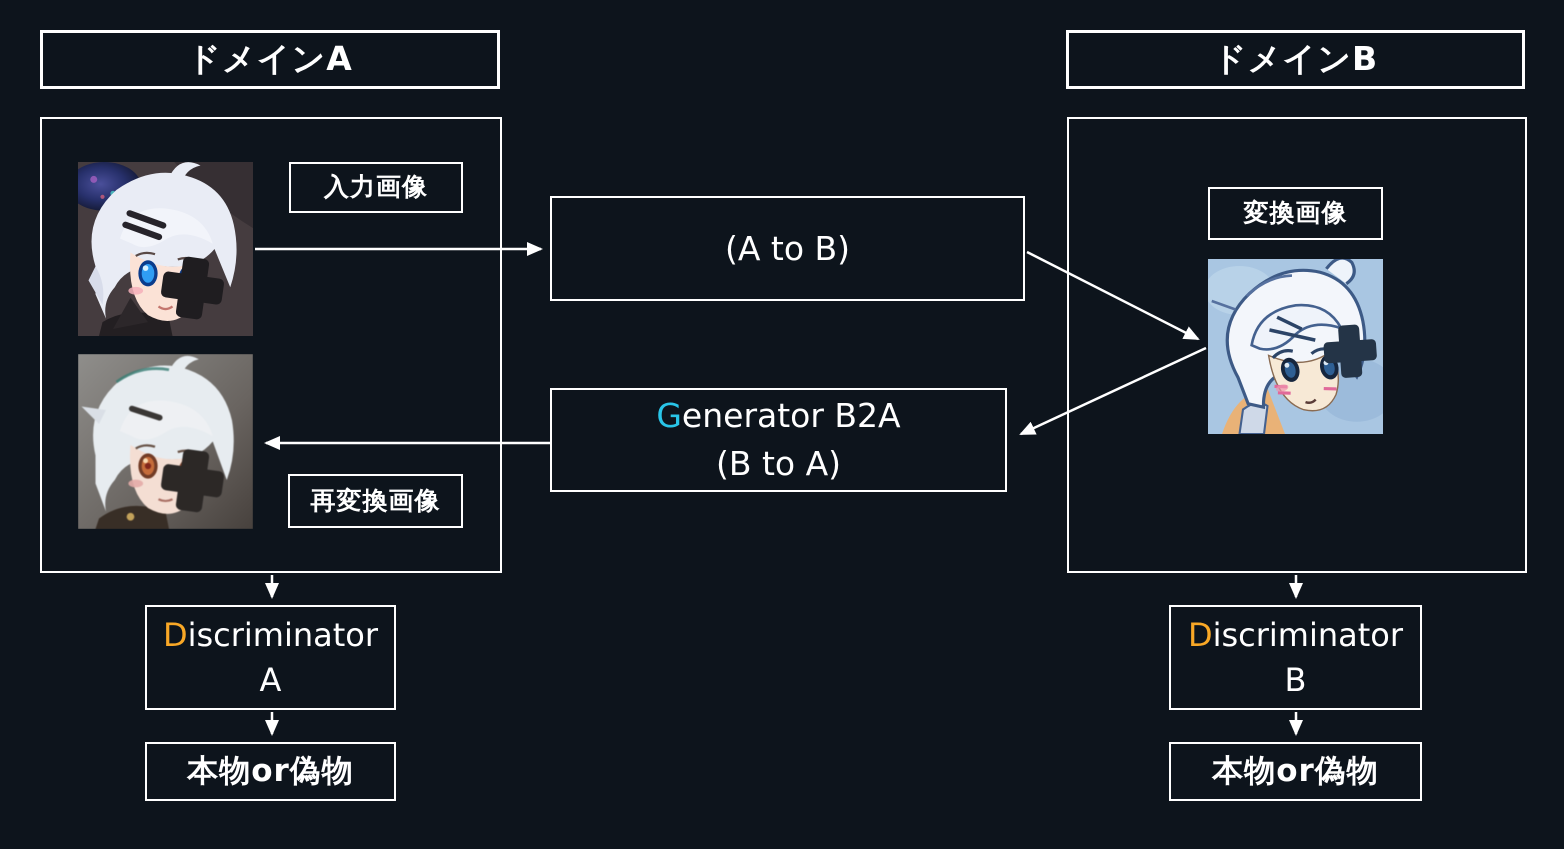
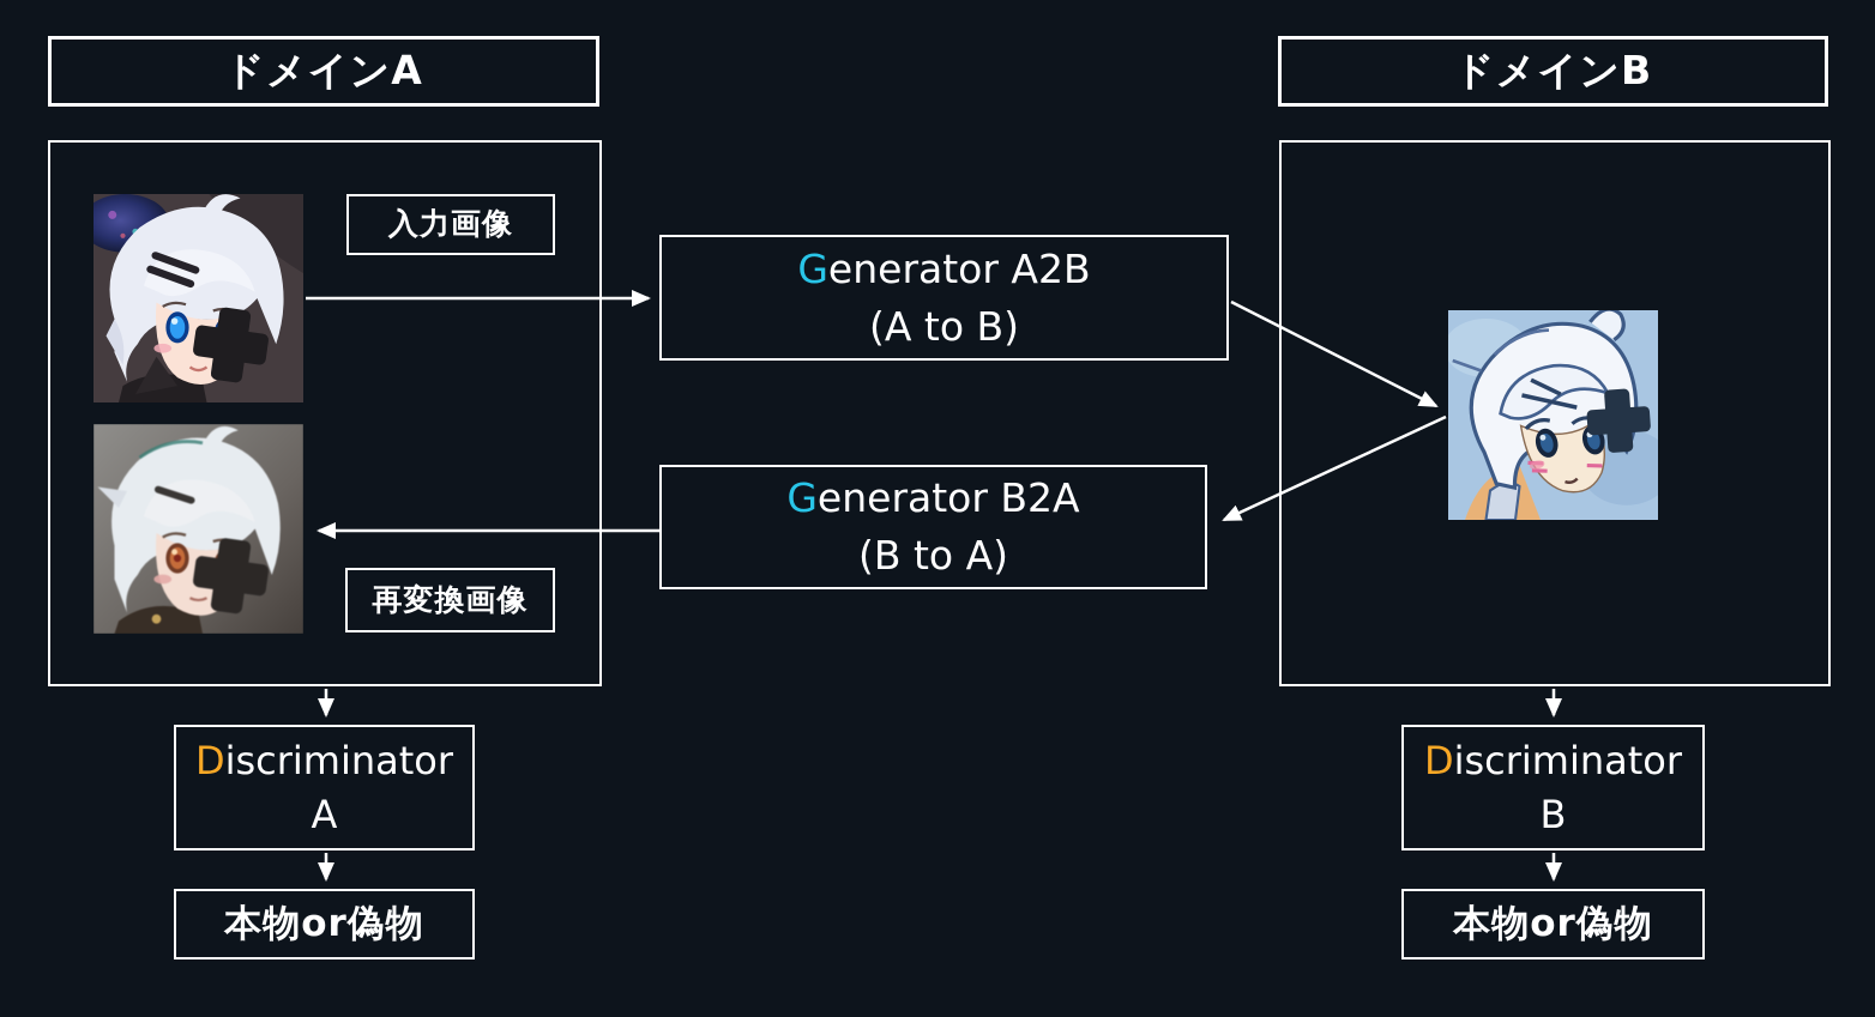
  ドメインA
  入力画像
  再変換画像
+ Generator A2B
  (A to B)
  Generator B2A
  (B to A)
  ドメインB
- 変換画像
  Discriminator
  A
  本物or偽物
  Discriminator
  B
  本物or偽物
